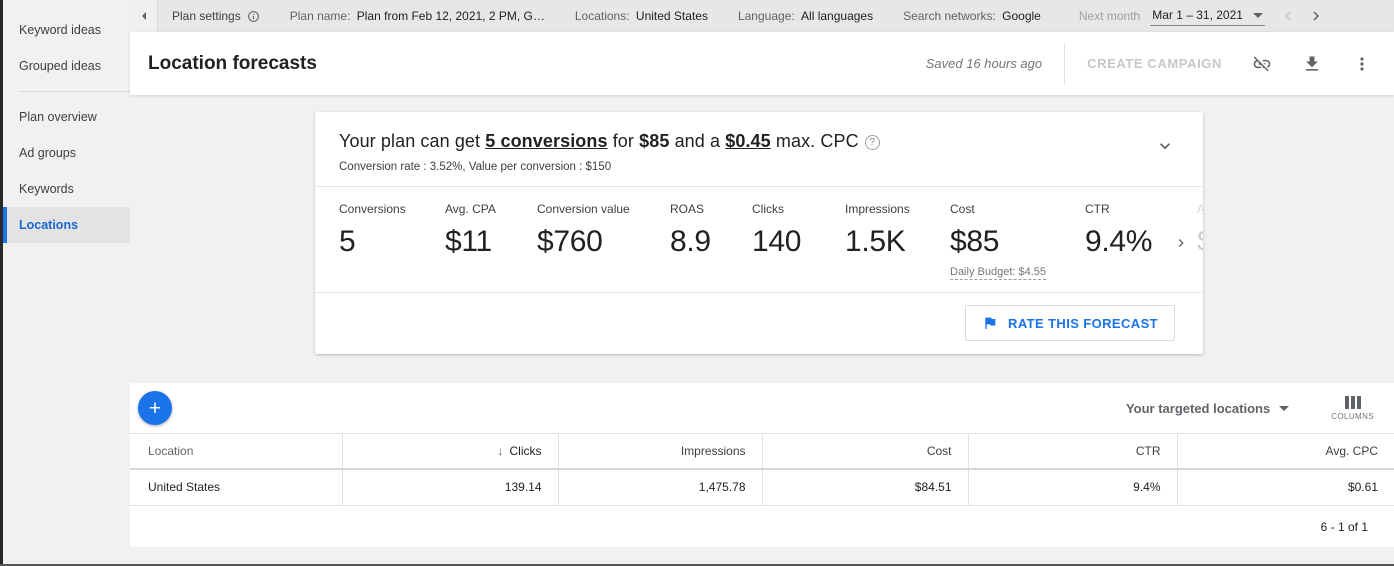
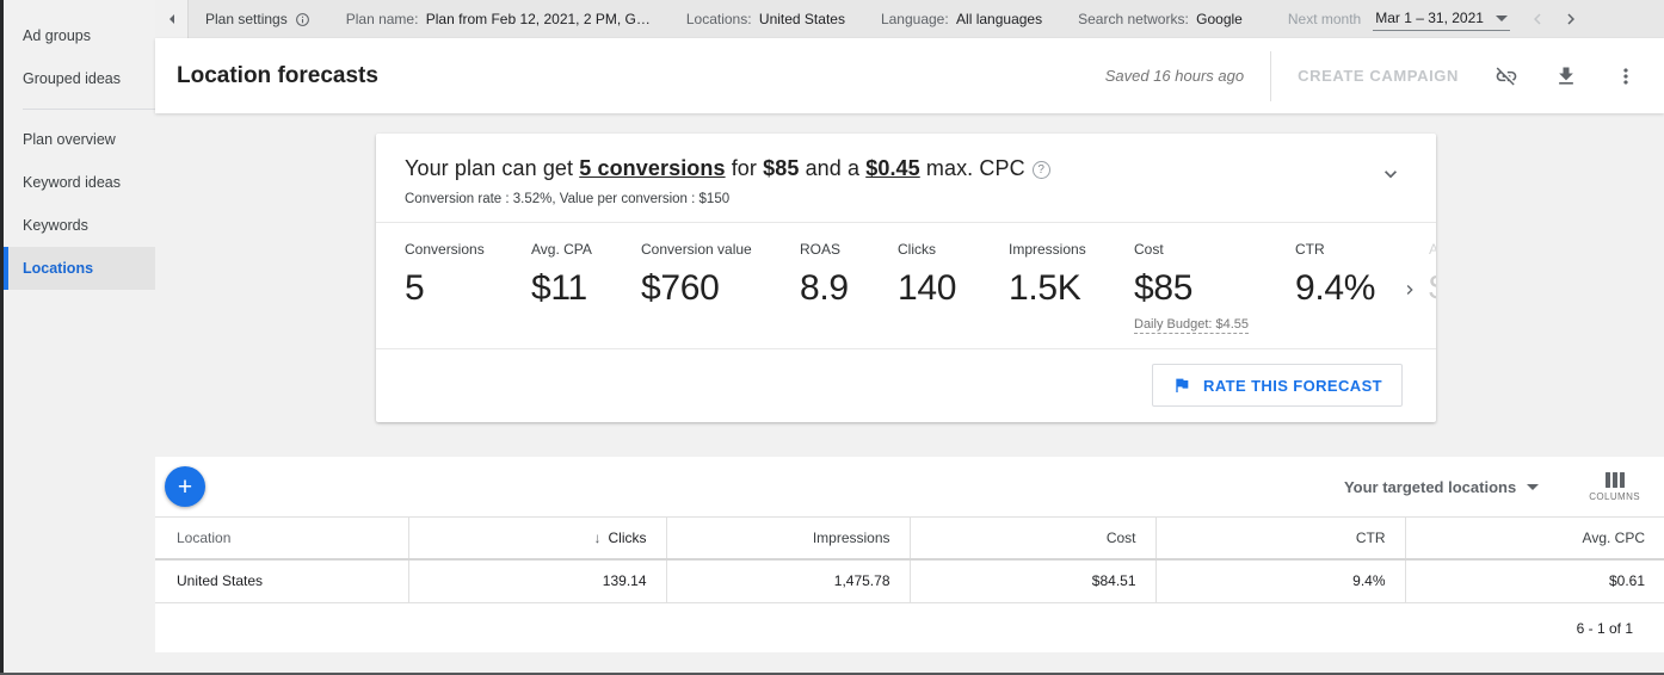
- Keyword ideas
+ Ad groups
  Grouped ideas
  Plan overview
- Ad groups
+ Keyword ideas
  Keywords
  Locations
  Plan settings
  Plan name: Plan from Feb 12, 2021, 2 PM, G…
  Locations: United States
  Language: All languages
  Search networks: Google
  Next month
  Mar 1 – 31, 2021
  Location forecasts
  Saved 16 hours ago
  CREATE CAMPAIGN
  Your plan can get 5 conversions for $85 and a $0.45 max. CPC ?
  Conversion rate : 3.52%, Value per conversion : $150
  Conversions
  5
  Avg. CPA
  $11
  Conversion value
  $760
  ROAS
  8.9
  Clicks
  140
  Impressions
  1.5K
  Cost
  $85
  Daily Budget: $4.55
  CTR
  9.4%
  RATE THIS FORECAST
  +
  Your targeted locations
  COLUMNS
  Location	↓ Clicks	Impressions	Cost	CTR	Avg. CPC
  United States	139.14	1,475.78	$84.51	9.4%	$0.61
  6 - 1 of 1
